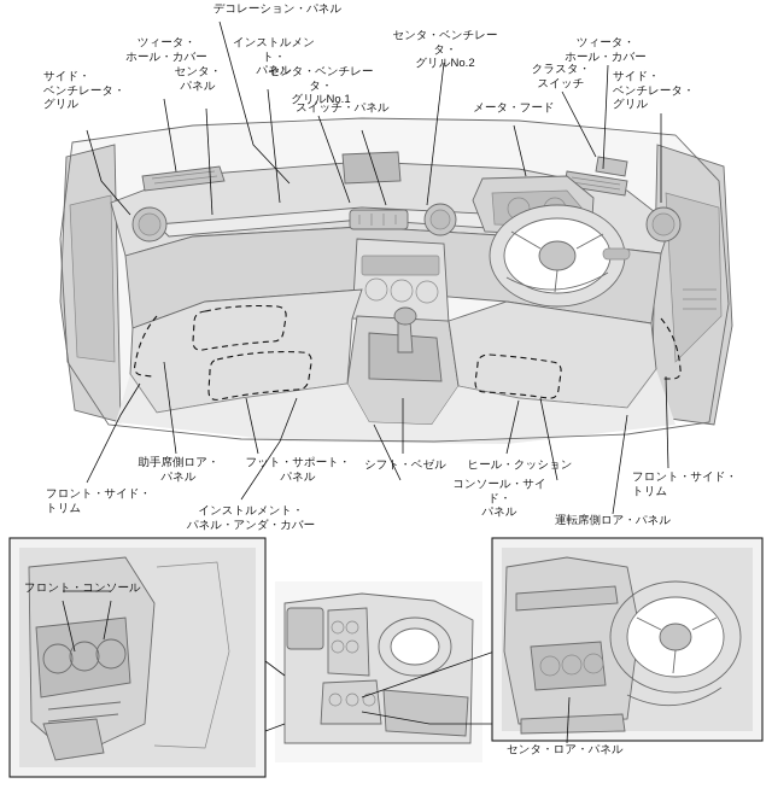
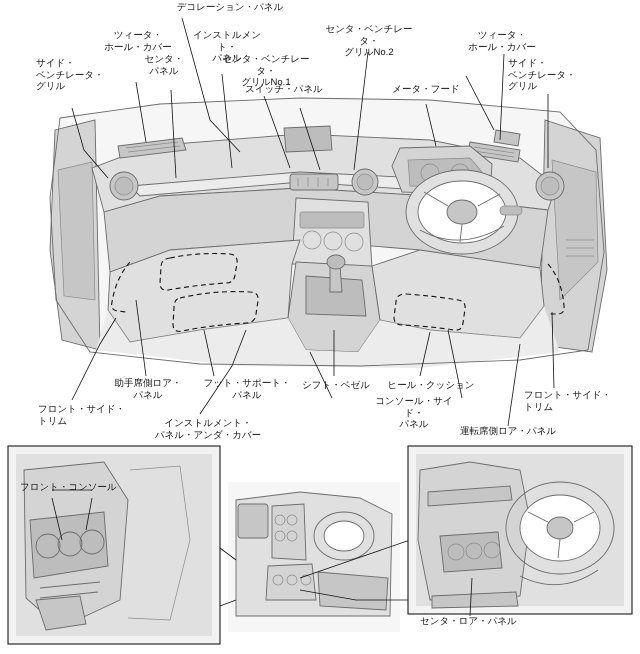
  デコレーション・パネル
  ツィータ・
  ホール・カバー
  インストルメント・
  パネル
  センタ・ベンチレータ・
  グリルNo.2
  ツィータ・
  ホール・カバー
  サイド・
  ベンチレータ・
  グリル
  センタ・
  パネル
  センタ・ベンチレータ・
  グリルNo.1
- クラスタ・
- スイッチ
  サイド・
  ベンチレータ・
  グリル
  スイッチ・パネル
  メータ・フード
  助手席側ロア・
  パネル
  フット・サポート・
  パネル
  シフト・ベゼル
  ヒール・クッション
  フロント・サイド・
  トリム
  インストルメント・
  パネル・アンダ・カバー
  コンソール・サイド・
  パネル
  フロント・サイド・
  トリム
  運転席側ロア・パネル
  フロント・コンソール
  センタ・ロア・パネル
